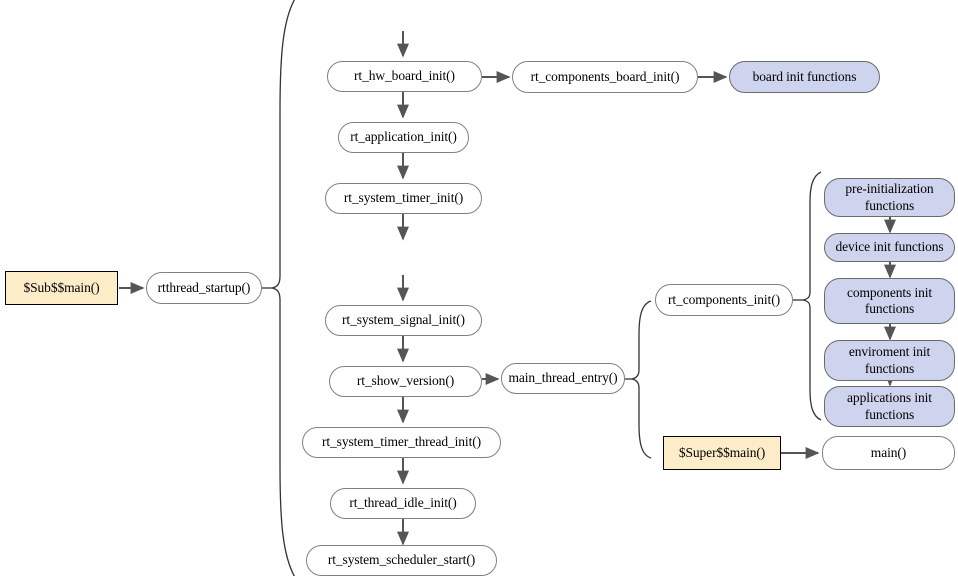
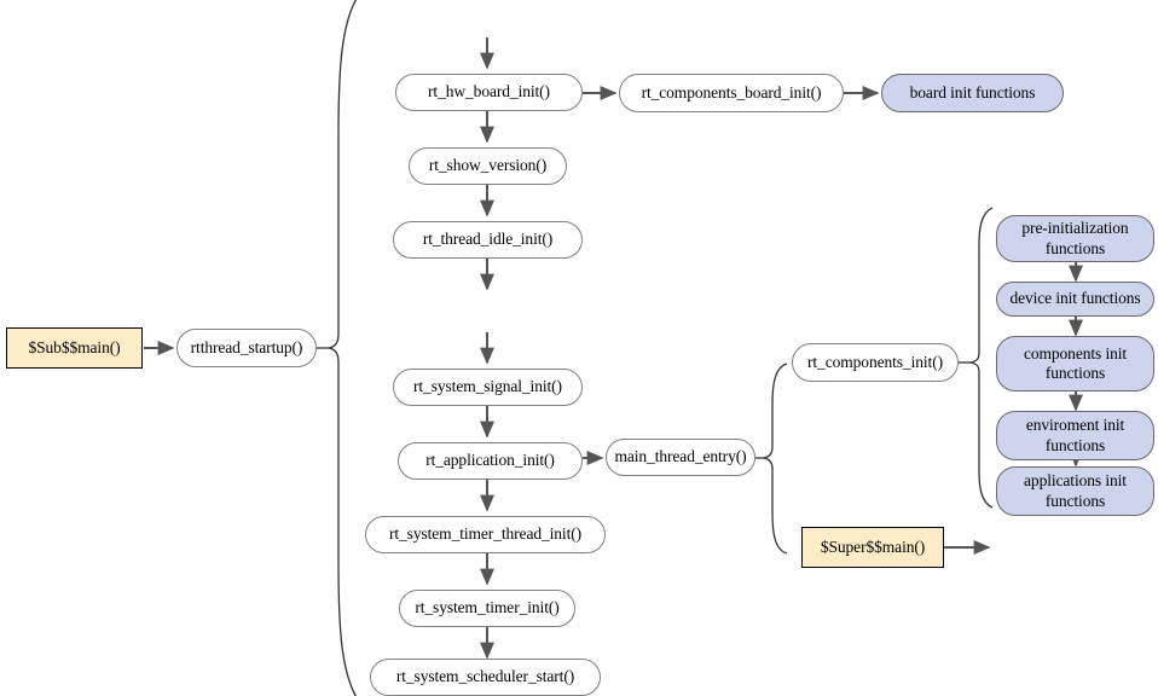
  $Sub$$main()
  rtthread_startup()
  rt_hw_board_init()
- rt_application_init()
+ rt_show_version()
- rt_system_timer_init()
+ rt_thread_idle_init()
  rt_system_signal_init()
- rt_show_version()
+ rt_application_init()
  rt_system_timer_thread_init()
- rt_thread_idle_init()
+ rt_system_timer_init()
  rt_system_scheduler_start()
  rt_components_board_init()
  board init functions
  main_thread_entry()
  rt_components_init()
  $Super$$main()
- main()
  pre-initialization
  functions
  device init functions
  components init
  functions
  enviroment init
  functions
  applications init
  functions
